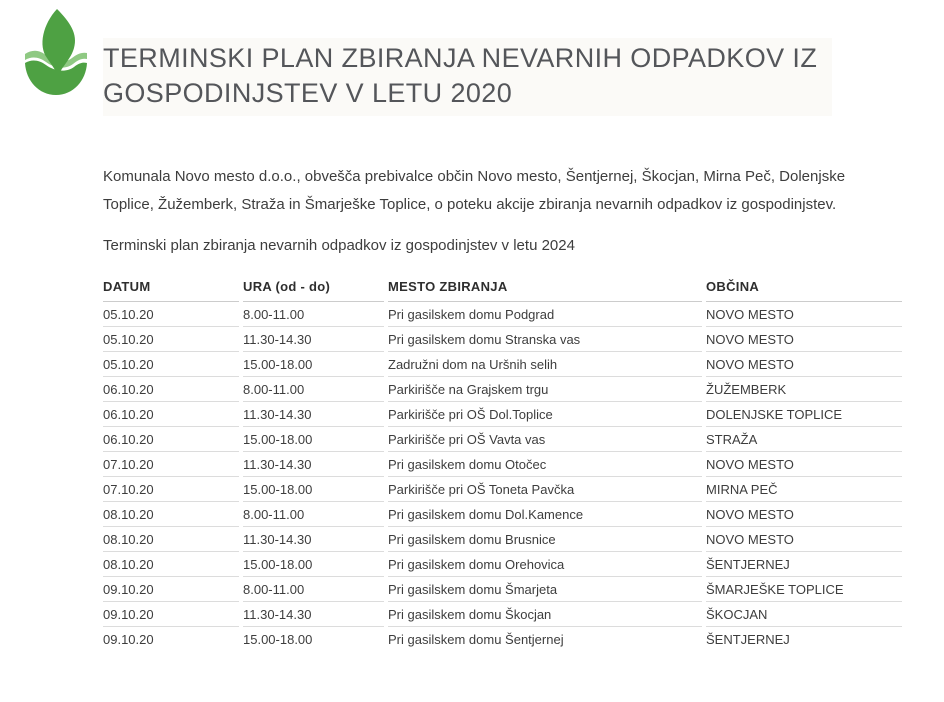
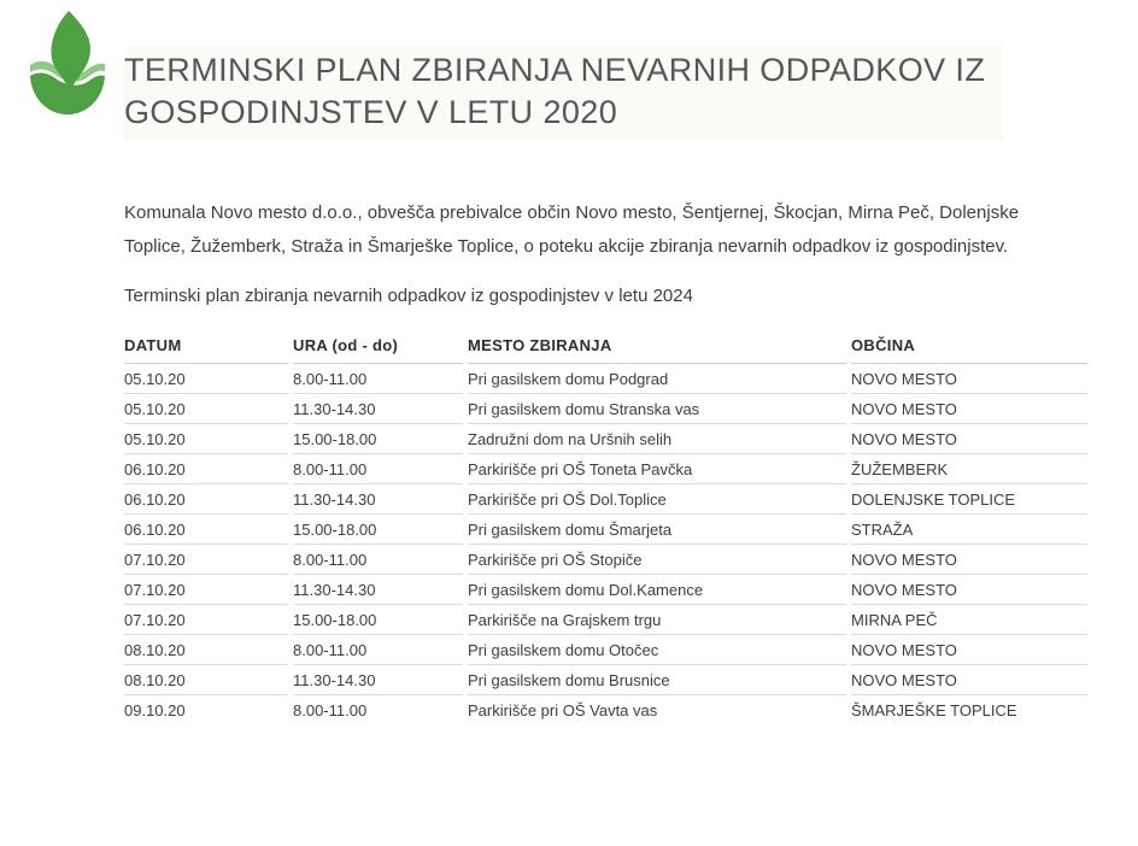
  TERMINSKI PLAN ZBIRANJA NEVARNIH ODPADKOV IZ
  GOSPODINJSTEV V LETU 2020
  Komunala Novo mesto d.o.o., obvešča prebivalce občin Novo mesto, Šentjernej, Škocjan, Mirna Peč, Dolenjske
  Toplice, Žužemberk, Straža in Šmarješke Toplice, o poteku akcije zbiranja nevarnih odpadkov iz gospodinjstev.
  Terminski plan zbiranja nevarnih odpadkov iz gospodinjstev v letu 2024
  DATUM	URA (od - do)	MESTO ZBIRANJA	OBČINA
  05.10.20	8.00-11.00	Pri gasilskem domu Podgrad	NOVO MESTO
  05.10.20	11.30-14.30	Pri gasilskem domu Stranska vas	NOVO MESTO
  05.10.20	15.00-18.00	Zadružni dom na Uršnih selih	NOVO MESTO
- 06.10.20	8.00-11.00	Parkirišče na Grajskem trgu	ŽUŽEMBERK
+ 06.10.20	8.00-11.00	Parkirišče pri OŠ Toneta Pavčka	ŽUŽEMBERK
  06.10.20	11.30-14.30	Parkirišče pri OŠ Dol.Toplice	DOLENJSKE TOPLICE
- 06.10.20	15.00-18.00	Parkirišče pri OŠ Vavta vas	STRAŽA
+ 06.10.20	15.00-18.00	Pri gasilskem domu Šmarjeta	STRAŽA
+ 07.10.20	8.00-11.00	Parkirišče pri OŠ Stopiče	NOVO MESTO
- 07.10.20	11.30-14.30	Pri gasilskem domu Otočec	NOVO MESTO
+ 07.10.20	11.30-14.30	Pri gasilskem domu Dol.Kamence	NOVO MESTO
- 07.10.20	15.00-18.00	Parkirišče pri OŠ Toneta Pavčka	MIRNA PEČ
+ 07.10.20	15.00-18.00	Parkirišče na Grajskem trgu	MIRNA PEČ
- 08.10.20	8.00-11.00	Pri gasilskem domu Dol.Kamence	NOVO MESTO
+ 08.10.20	8.00-11.00	Pri gasilskem domu Otočec	NOVO MESTO
  08.10.20	11.30-14.30	Pri gasilskem domu Brusnice	NOVO MESTO
- 08.10.20	15.00-18.00	Pri gasilskem domu Orehovica	ŠENTJERNEJ
- 09.10.20	8.00-11.00	Pri gasilskem domu Šmarjeta	ŠMARJEŠKE TOPLICE
+ 09.10.20	8.00-11.00	Parkirišče pri OŠ Vavta vas	ŠMARJEŠKE TOPLICE
- 09.10.20	11.30-14.30	Pri gasilskem domu Škocjan	ŠKOCJAN
- 09.10.20	15.00-18.00	Pri gasilskem domu Šentjernej	ŠENTJERNEJ
